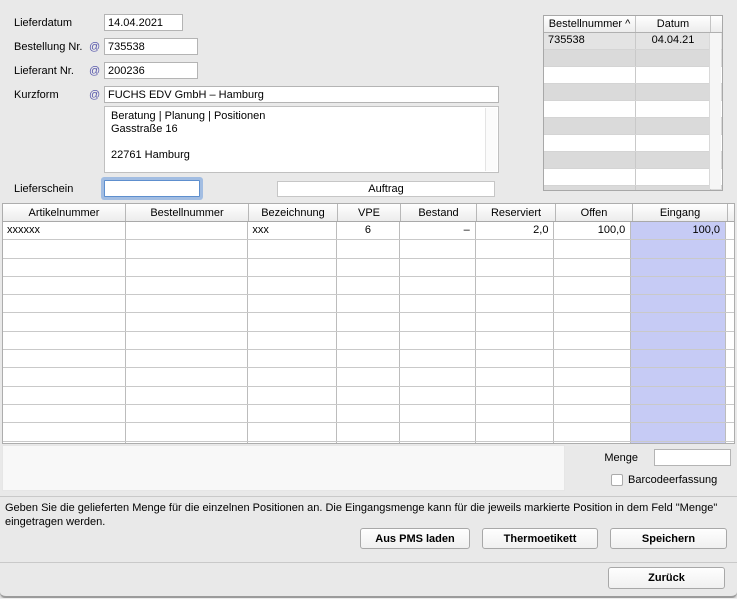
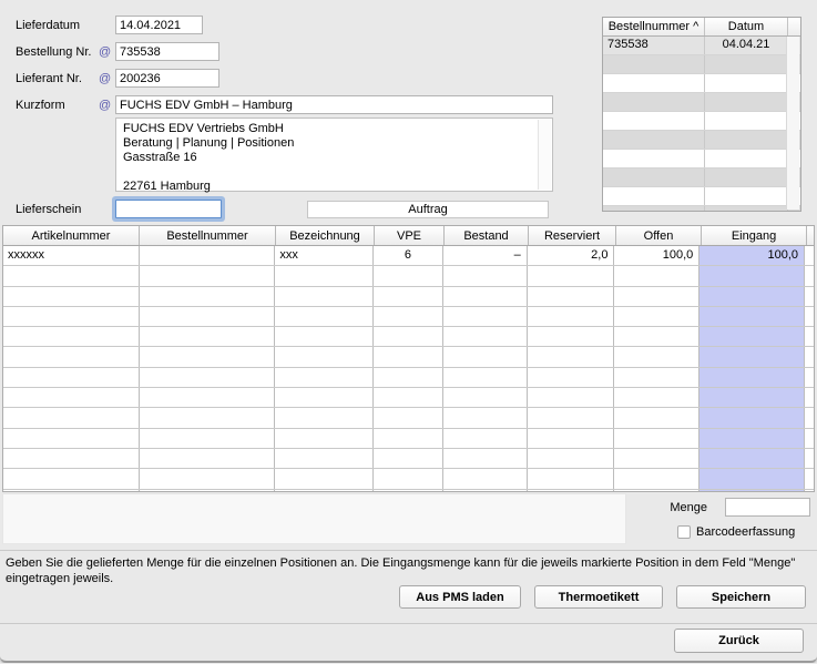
  Lieferdatum
  Bestellung Nr.
  Lieferant Nr.
  Kurzform
  Lieferschein
  @
  @
  @
  14.04.2021
  735538
  200236
  FUCHS EDV GmbH – Hamburg
+ FUCHS EDV Vertriebs GmbH
  Beratung | Planung | Positionen
  Gasstraße 16
  22761 Hamburg
  Auftrag
  Bestellnummer
  ^
  Datum
  735538
  04.04.21
  Artikelnummer
  Bestellnummer
  Bezeichnung
  VPE
  Bestand
  Reserviert
  Offen
  Eingang
  xxxxxx
  xxx
  6
  –
  2,0
  100,0
  100,0
  Menge
  Barcodeerfassung
- Geben Sie die gelieferten Menge für die einzelnen Positionen an. Die Eingangsmenge kann für die jeweils markierte Position in dem Feld "Menge" eingetragen werden.
+ Geben Sie die gelieferten Menge für die einzelnen Positionen an. Die Eingangsmenge kann für die jeweils markierte Position in dem Feld "Menge" eingetragen jeweils.
  Aus PMS laden
  Thermoetikett
  Speichern
  Zurück
